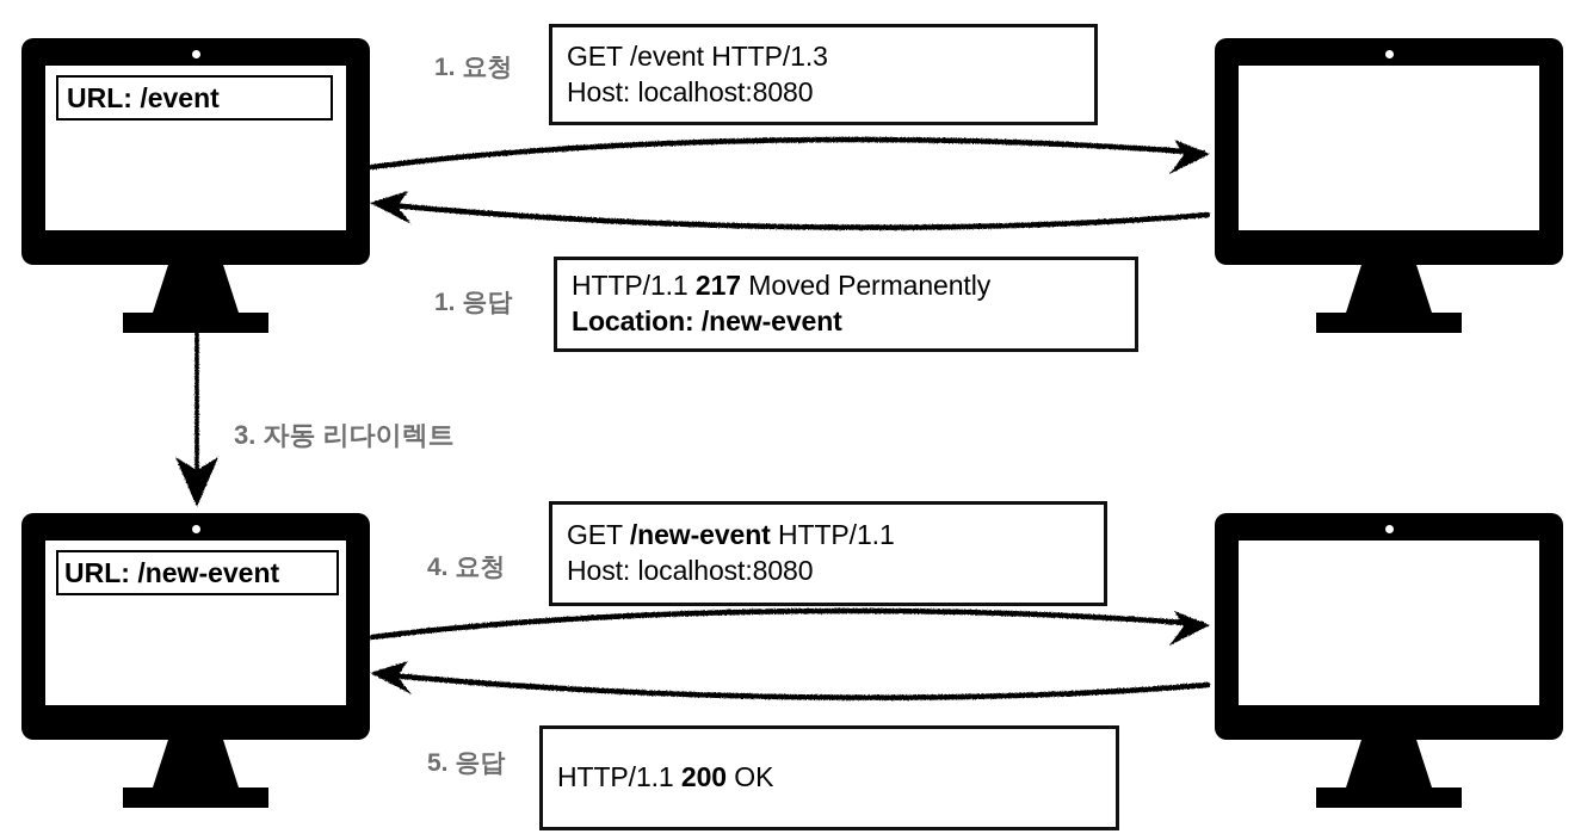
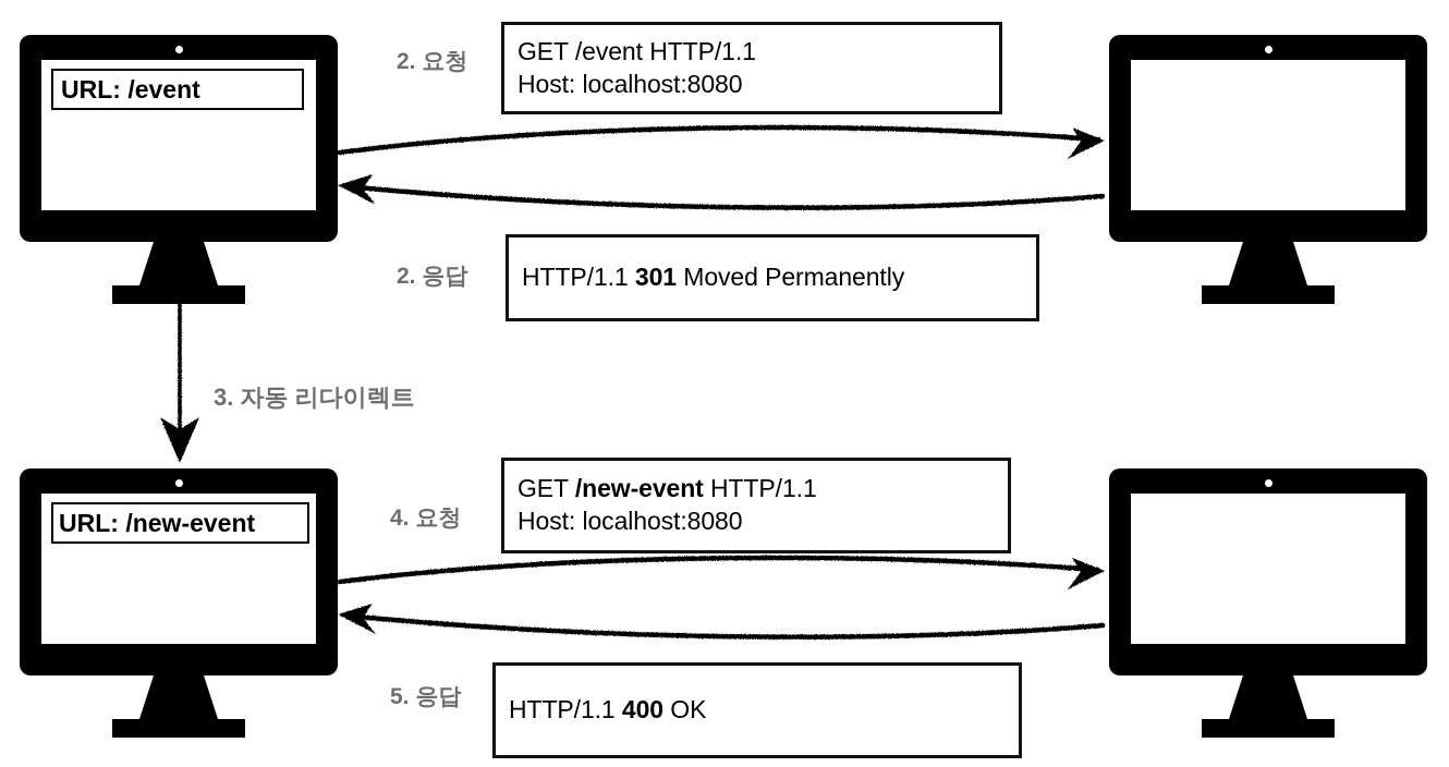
  URL: /event
  URL: /new-event
- 1. 요청
+ 2. 요청
- 1. 응답
+ 2. 응답
  3. 자동 리다이렉트
  4. 요청
  5. 응답
- GET /event HTTP/1.3
+ GET /event HTTP/1.1
  Host: localhost:8080
- HTTP/1.1 217 Moved Permanently
+ HTTP/1.1 301 Moved Permanently
- Location: /new-event
  GET /new-event HTTP/1.1
  Host: localhost:8080
- HTTP/1.1 200 OK
+ HTTP/1.1 400 OK
